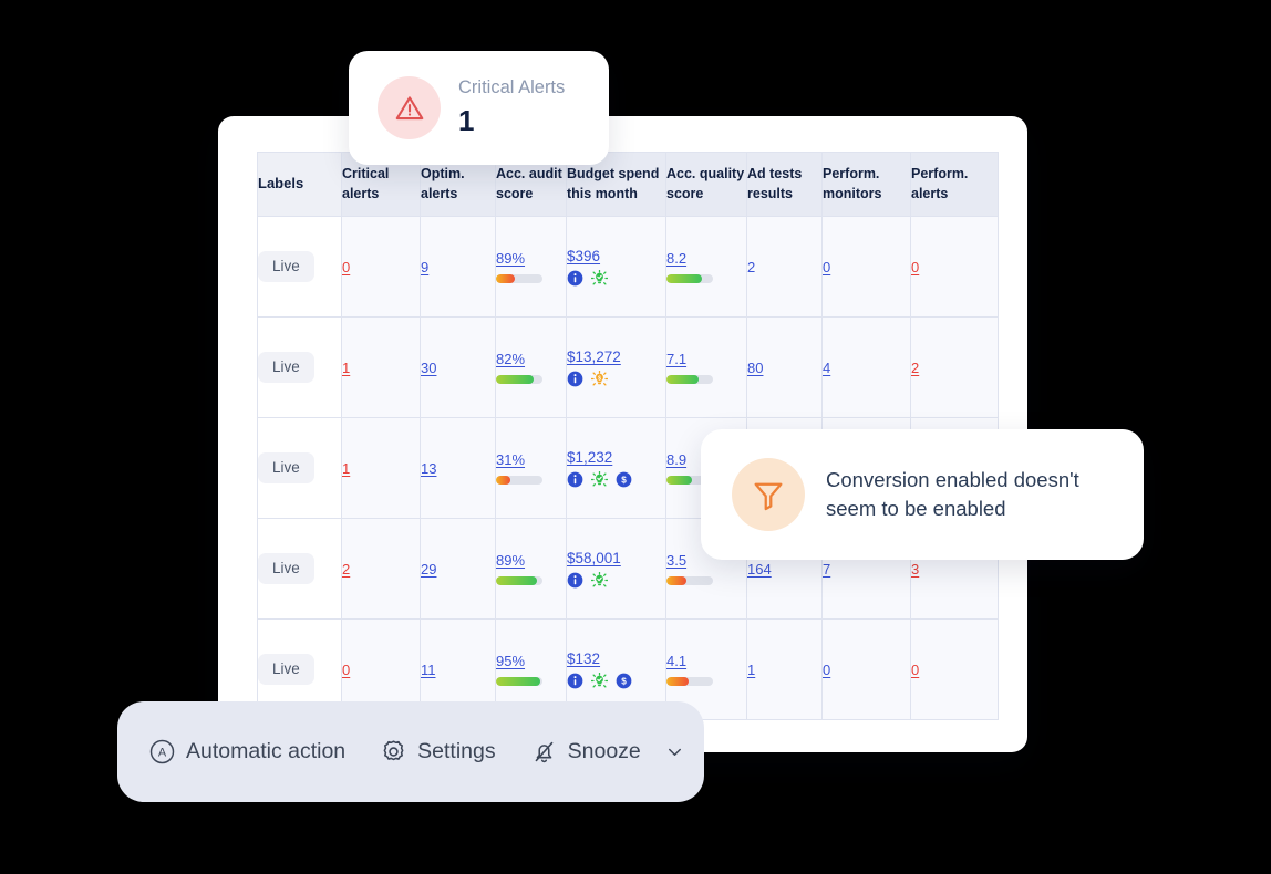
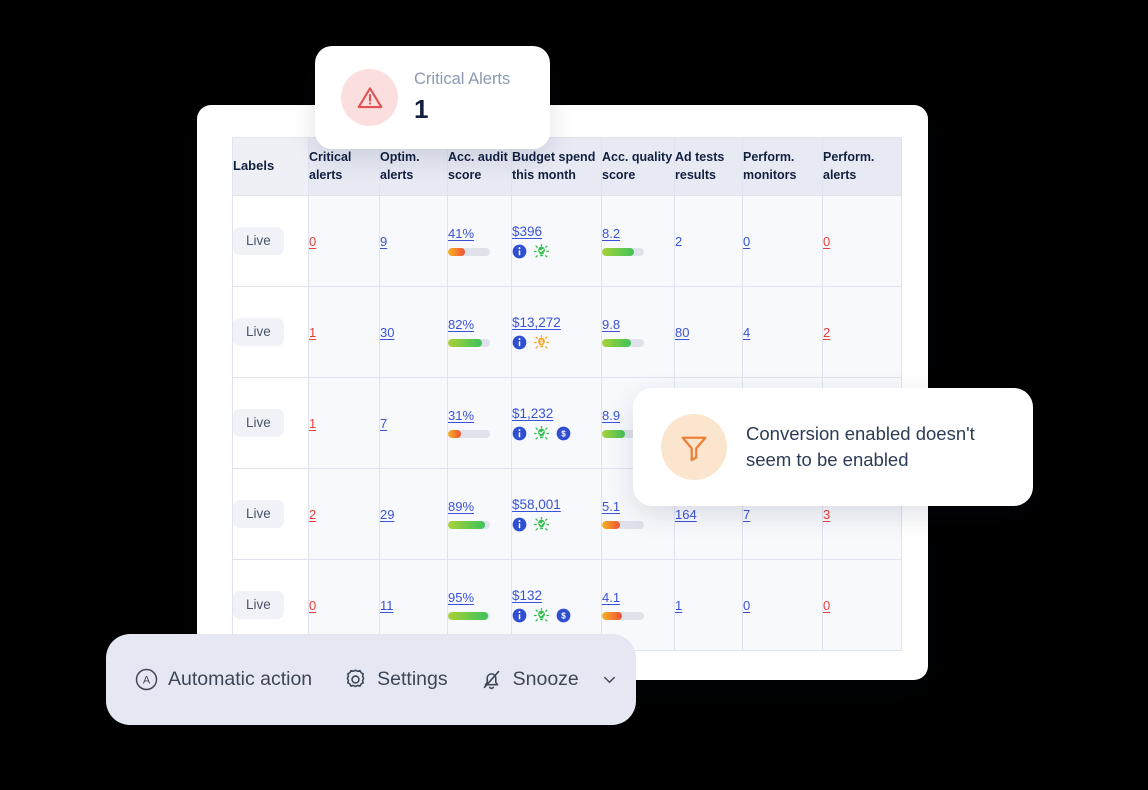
  Labels	Critical alerts	Optim. alerts	Acc. audit score	Budget spend this month	Acc. quality score	Ad tests results	Perform. monitors	Perform. alerts
- Live	0	9	89%	$396	8.2	2	0	0
+ Live	0	9	41%	$396	8.2	2	0	0
- Live	1	30	82%	$13,272	7.1	80	4	2
+ Live	1	30	82%	$13,272	9.8	80	4	2
- Live	1	13	31%	$1,232 $	8.9
+ Live	1	7	31%	$1,232 $	8.9
- Live	2	29	89%	$58,001	3.5	164	7	3
+ Live	2	29	89%	$58,001	5.1	164	7	3
  Live	0	11	95%	$132 $	4.1	1	0	0
  Critical Alerts
  1
  Conversion enabled doesn't seem to be enabled
  A
  Automatic action
  Settings
  Snooze
